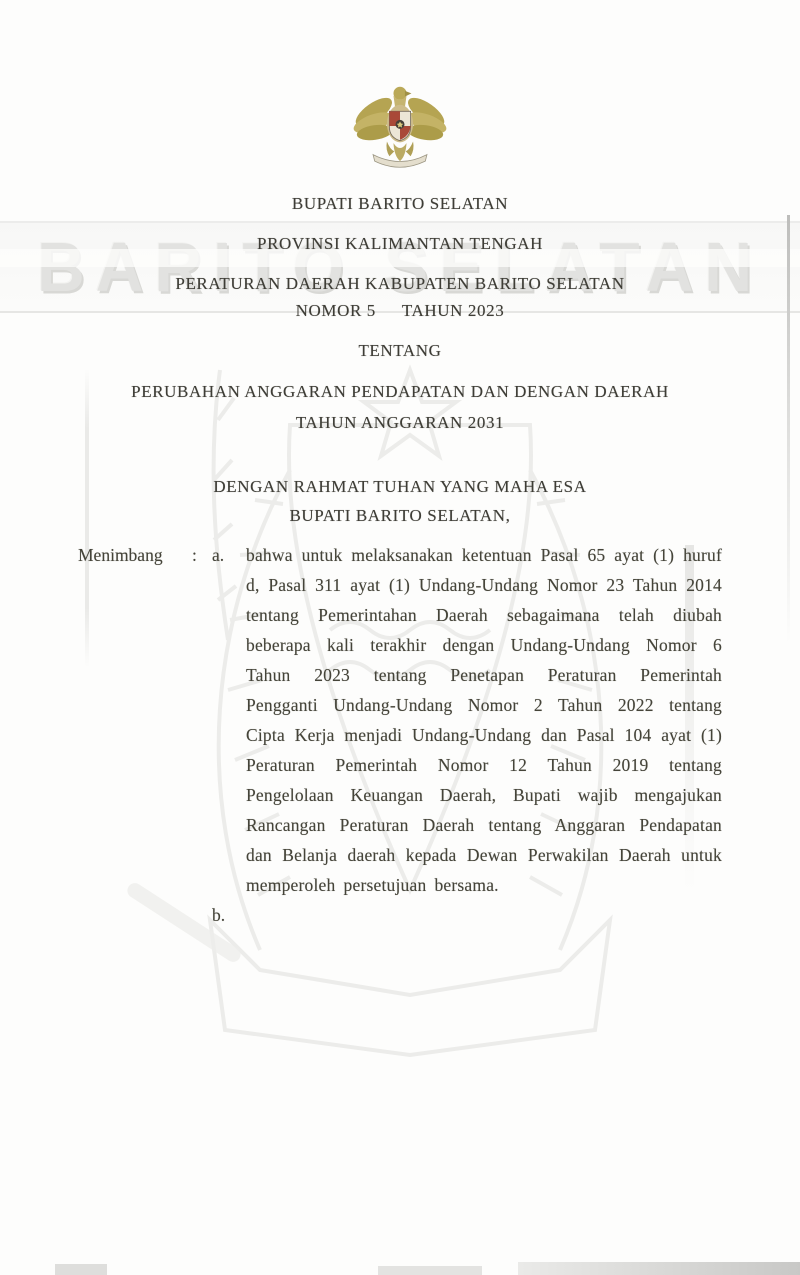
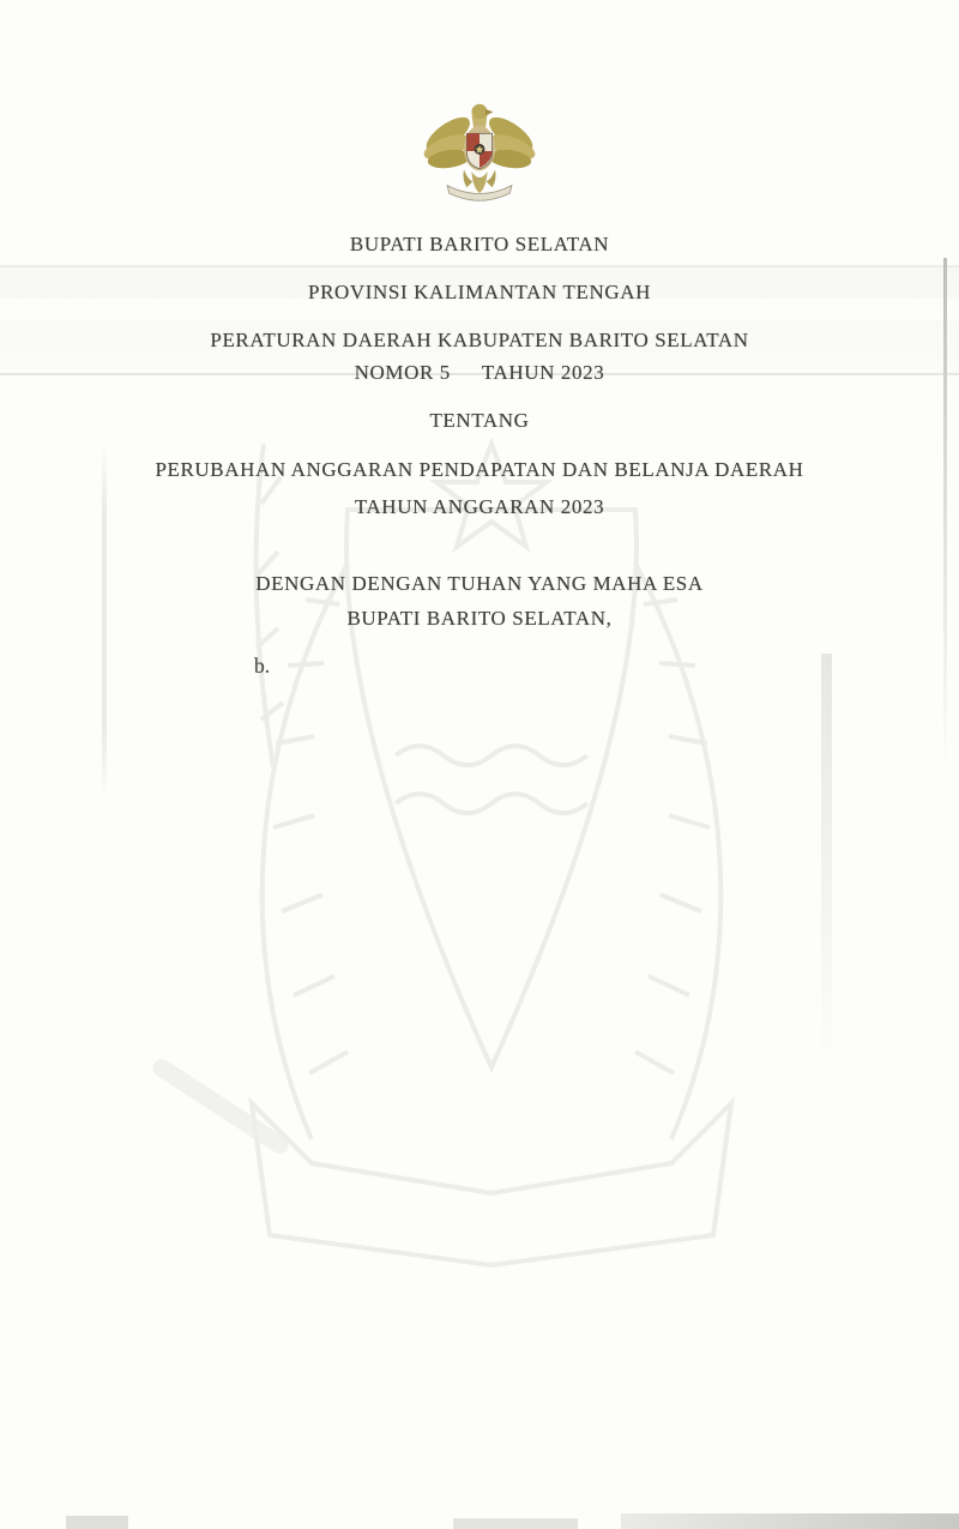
- BARITO SELATAN
  BUPATI BARITO SELATAN
  PROVINSI KALIMANTAN TENGAH
  PERATURAN DAERAH KABUPATEN BARITO SELATAN
  NOMOR 5 TAHUN 2023
  TENTANG
- PERUBAHAN ANGGARAN PENDAPATAN DAN DENGAN DAERAH
+ PERUBAHAN ANGGARAN PENDAPATAN DAN BELANJA DAERAH
- TAHUN ANGGARAN 2031
+ TAHUN ANGGARAN 2023
- DENGAN RAHMAT TUHAN YANG MAHA ESA
+ DENGAN DENGAN TUHAN YANG MAHA ESA
  BUPATI BARITO SELATAN,
- Menimbang
- :
- a.
- bahwa untuk melaksanakan ketentuan Pasal 65 ayat (1) huruf d, Pasal 311 ayat (1) Undang-Undang Nomor 23 Tahun 2014 tentang Pemerintahan Daerah sebagaimana telah diubah beberapa kali terakhir dengan Undang-Undang Nomor 6 Tahun 2023 tentang Penetapan Peraturan Pemerintah Pengganti Undang-Undang Nomor 2 Tahun 2022 tentang Cipta Kerja menjadi Undang-Undang dan Pasal 104 ayat (1) Peraturan Pemerintah Nomor 12 Tahun 2019 tentang Pengelolaan Keuangan Daerah, Bupati wajib mengajukan Rancangan Peraturan Daerah tentang Anggaran Pendapatan dan Belanja daerah kepada Dewan Perwakilan Daerah untuk memperoleh persetujuan bersama.
  b.
